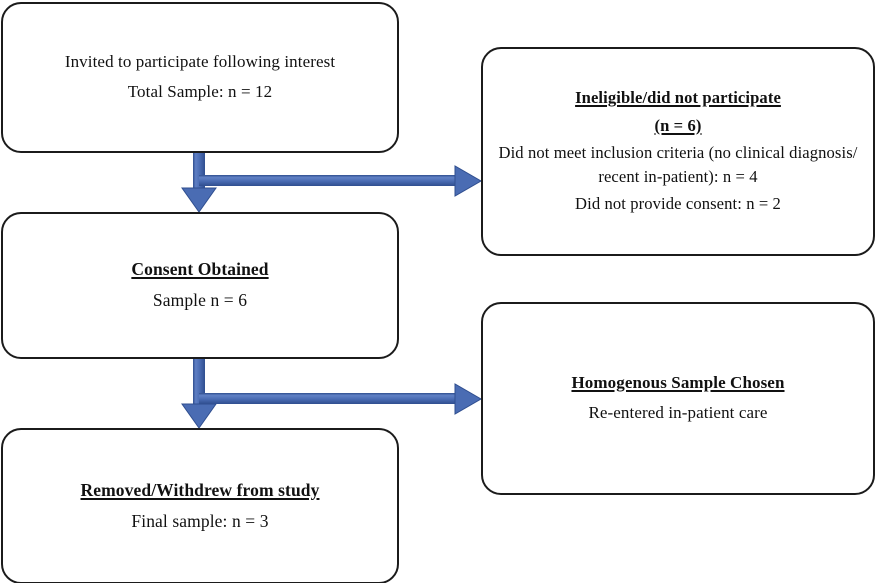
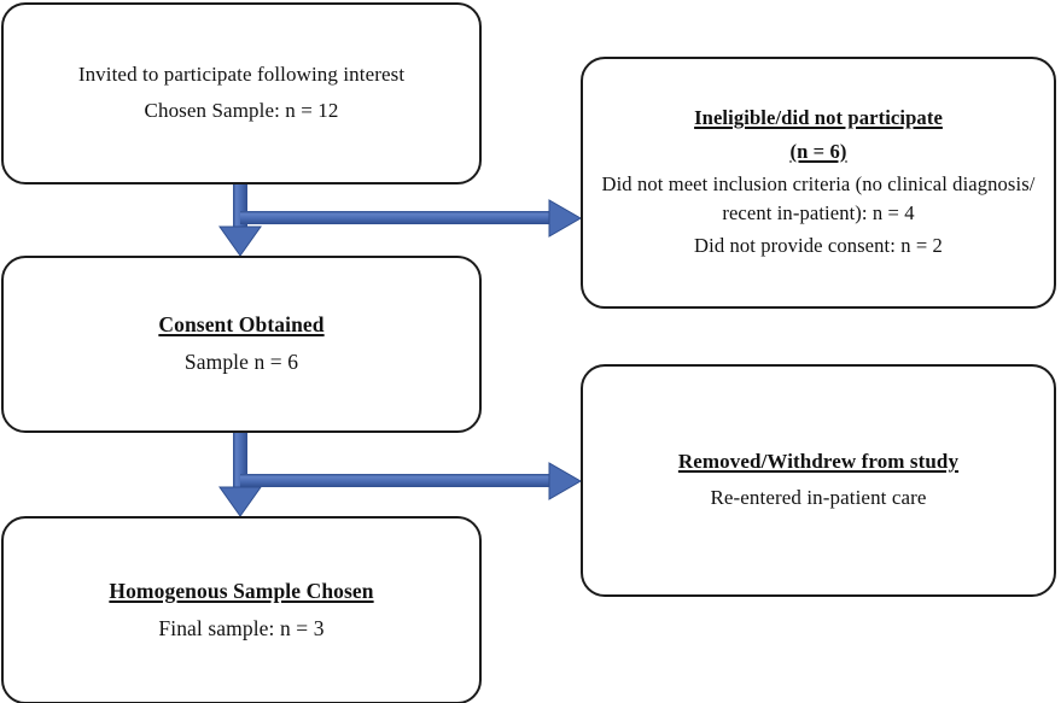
  Invited to participate following interest
- Total Sample: n = 12
+ Chosen Sample: n = 12
  Consent Obtained
  Sample n = 6
- Removed/Withdrew from study
+ Homogenous Sample Chosen
  Final sample: n = 3
  Ineligible/did not participate
  (n = 6)
  Did not meet inclusion criteria (no clinical diagnosis/ recent in-patient): n = 4
  Did not provide consent: n = 2
- Homogenous Sample Chosen
+ Removed/Withdrew from study
  Re-entered in-patient care
